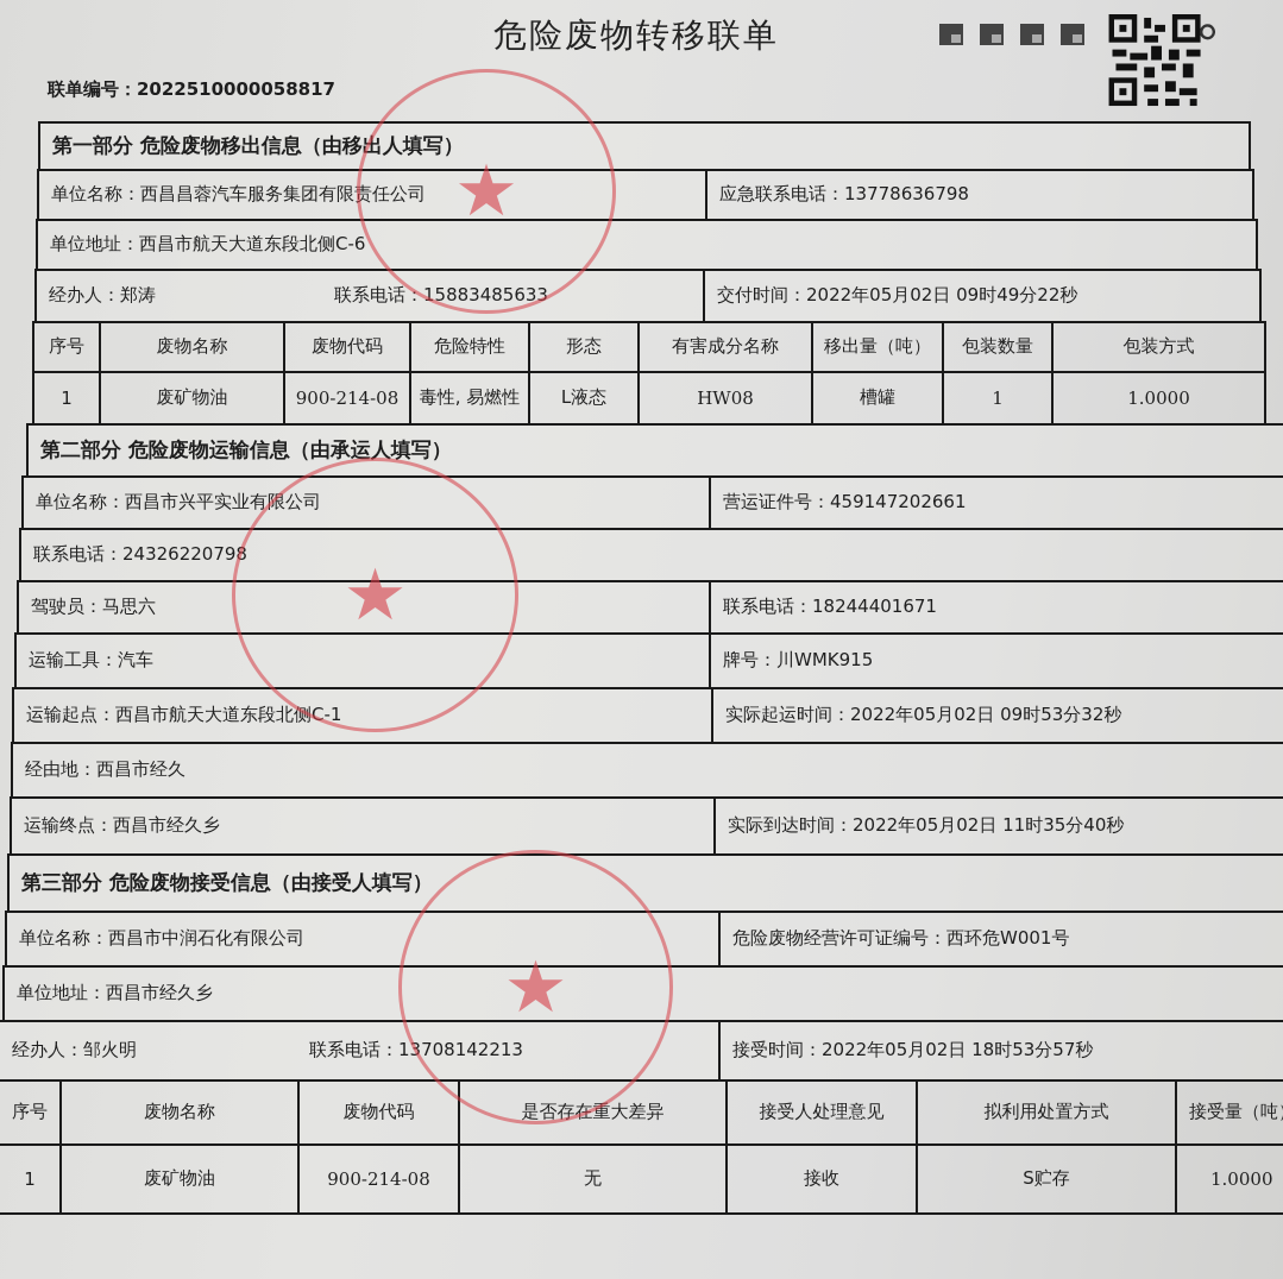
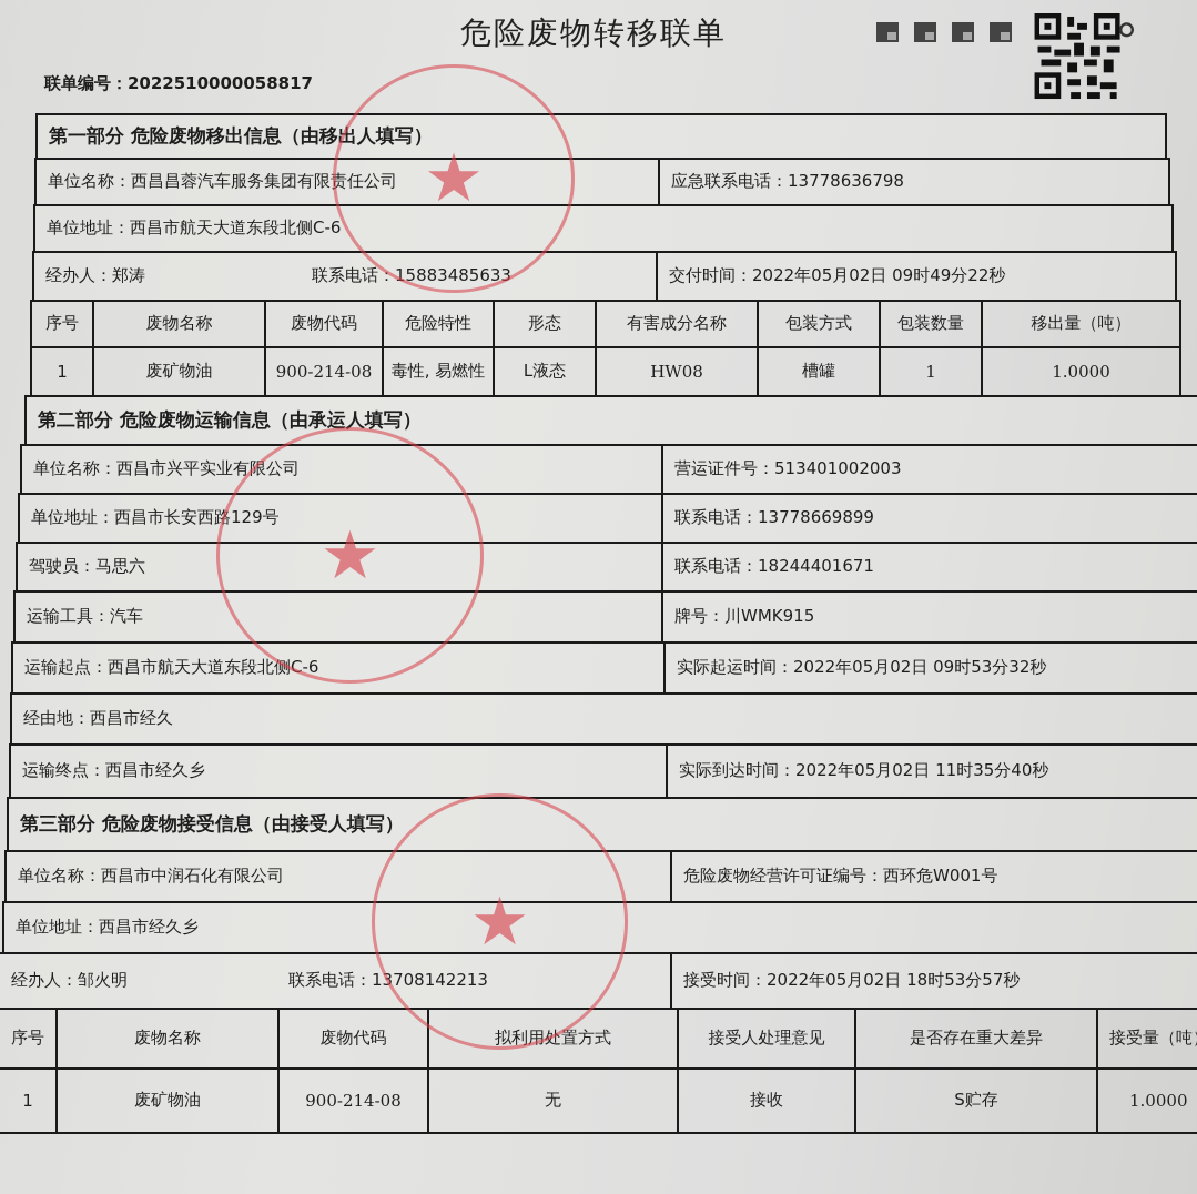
  危险废物转移联单
  联单编号：2022510000058817
  第一部分 危险废物移出信息（由移出人填写）
  单位名称：西昌昌蓉汽车服务集团有限责任公司
  应急联系电话：13778636798
  单位地址：西昌市航天大道东段北侧C-6
  经办人：郑涛
  联系电话：15883485633
  交付时间：2022年05月02日 09时49分22秒
  序号
  废物名称
  废物代码
  危险特性
  形态
  有害成分名称
- 移出量（吨）
+ 包装方式
  包装数量
- 包装方式
+ 移出量（吨）
  1
  废矿物油
  900-214-08
  毒性, 易燃性
  L液态
  HW08
  槽罐
  1
  1.0000
  第二部分 危险废物运输信息（由承运人填写）
  单位名称：西昌市兴平实业有限公司
- 营运证件号：459147202661
+ 营运证件号：513401002003
+ 单位地址：西昌市长安西路129号
- 联系电话：24326220798
+ 联系电话：13778669899
  驾驶员：马思六
  联系电话：18244401671
  运输工具：汽车
  牌号：川WMK915
- 运输起点：西昌市航天大道东段北侧C-1
+ 运输起点：西昌市航天大道东段北侧C-6
  实际起运时间：2022年05月02日 09时53分32秒
  经由地：西昌市经久
  运输终点：西昌市经久乡
  实际到达时间：2022年05月02日 11时35分40秒
  第三部分 危险废物接受信息（由接受人填写）
  单位名称：西昌市中润石化有限公司
  危险废物经营许可证编号：西环危W001号
  单位地址：西昌市经久乡
  经办人：邹火明
  联系电话：13708142213
  接受时间：2022年05月02日 18时53分57秒
  序号
  废物名称
  废物代码
- 是否存在重大差异
+ 拟利用处置方式
  接受人处理意见
- 拟利用处置方式
+ 是否存在重大差异
  接受量（吨
  1
  废矿物油
  900-214-08
  无
  接收
  S贮存
  1.0000
  ★
  ★
  ★
